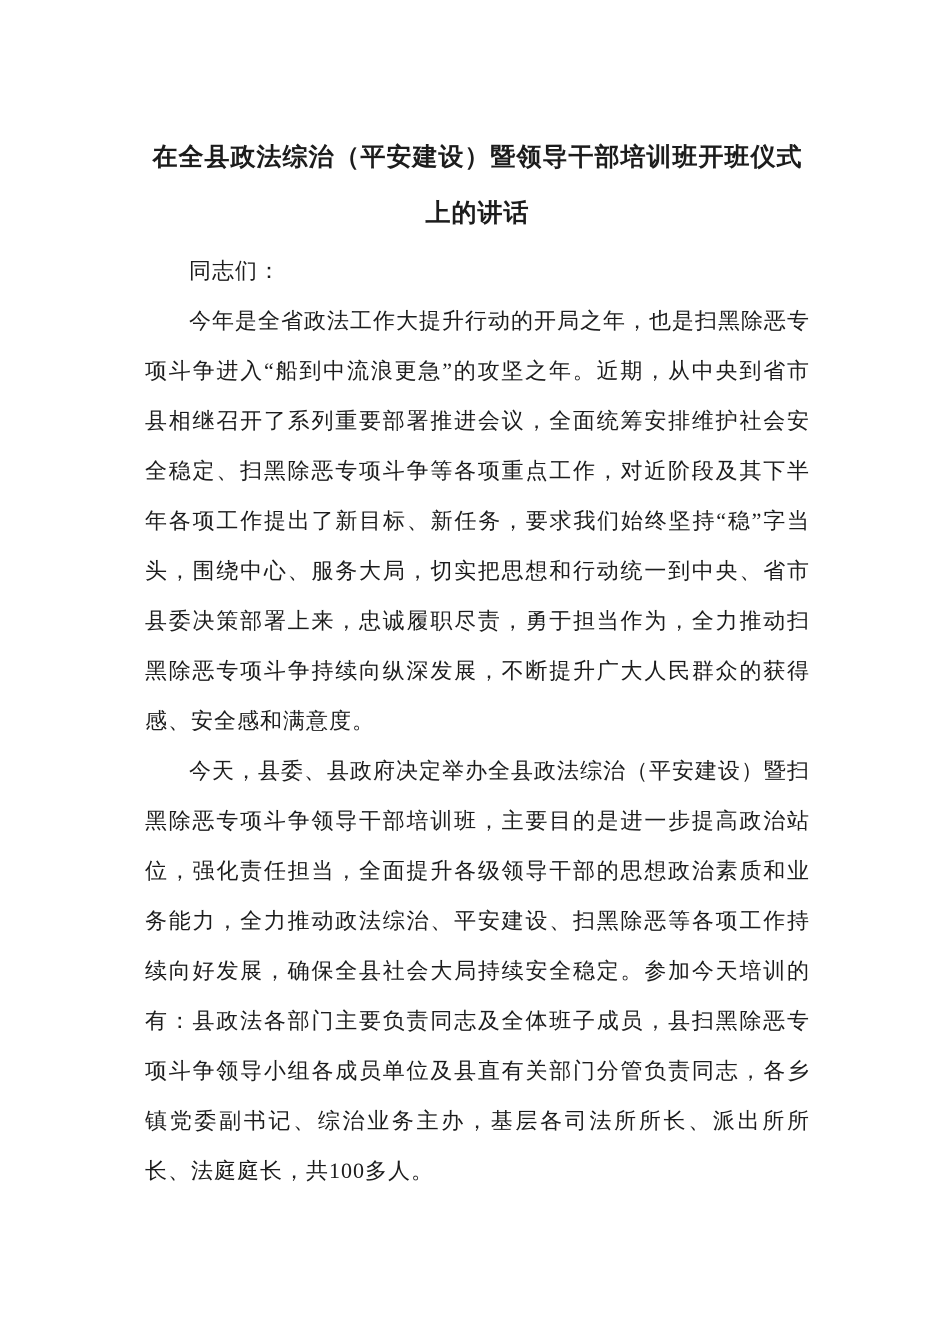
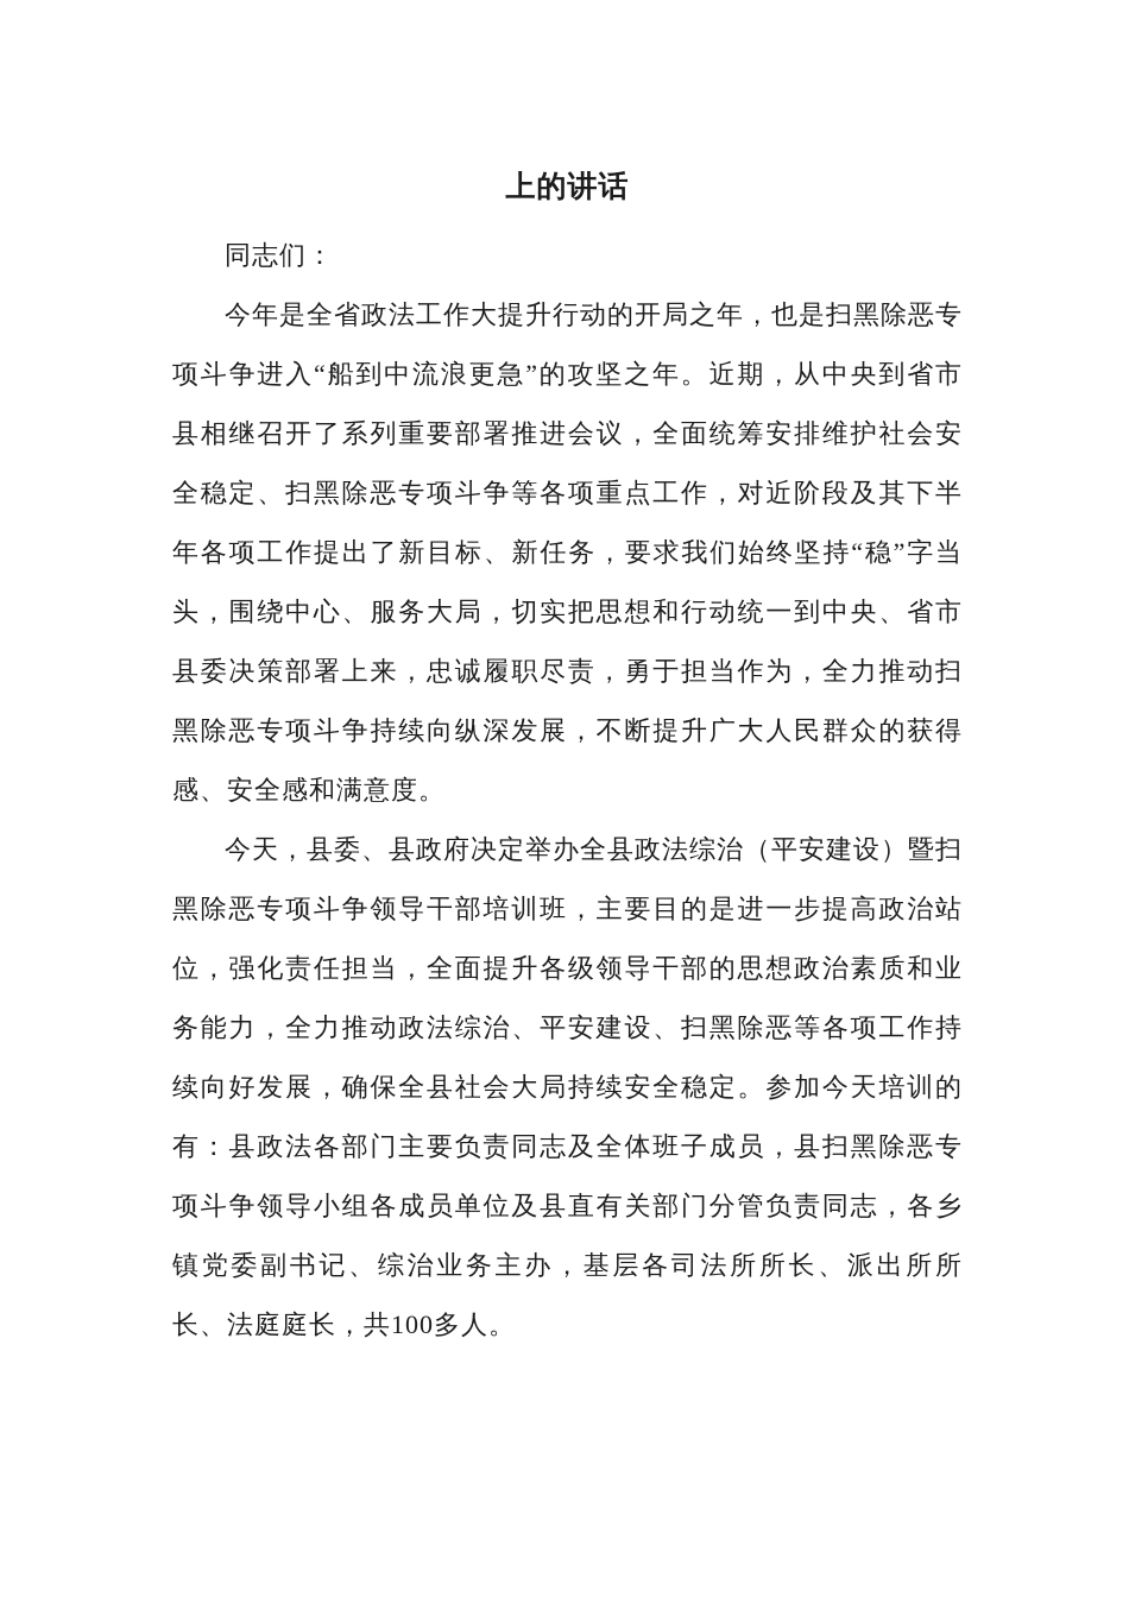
- 在全县政法综治（平安建设）暨领导干部培训班开班仪式
  上的讲话
  同志们：
  今年是全省政法工作大提升行动的开局之年，也是扫黑除恶专项斗争进入“船到中流浪更急”的攻坚之年。近期，从中央到省市县相继召开了系列重要部署推进会议，全面统筹安排维护社会安全稳定、扫黑除恶专项斗争等各项重点工作，对近阶段及其下半年各项工作提出了新目标、新任务，要求我们始终坚持“稳”字当头，围绕中心、服务大局，切实把思想和行动统一到中央、省市县委决策部署上来，忠诚履职尽责，勇于担当作为，全力推动扫黑除恶专项斗争持续向纵深发展，不断提升广大人民群众的获得感、安全感和满意度。
  今天，县委、县政府决定举办全县政法综治（平安建设）暨扫黑除恶专项斗争领导干部培训班，主要目的是进一步提高政治站位，强化责任担当，全面提升各级领导干部的思想政治素质和业务能力，全力推动政法综治、平安建设、扫黑除恶等各项工作持续向好发展，确保全县社会大局持续安全稳定。参加今天培训的有：县政法各部门主要负责同志及全体班子成员，县扫黑除恶专项斗争领导小组各成员单位及县直有关部门分管负责同志，各乡镇党委副书记、综治业务主办，基层各司法所所长、派出所所长、法庭庭长，共100多人。
